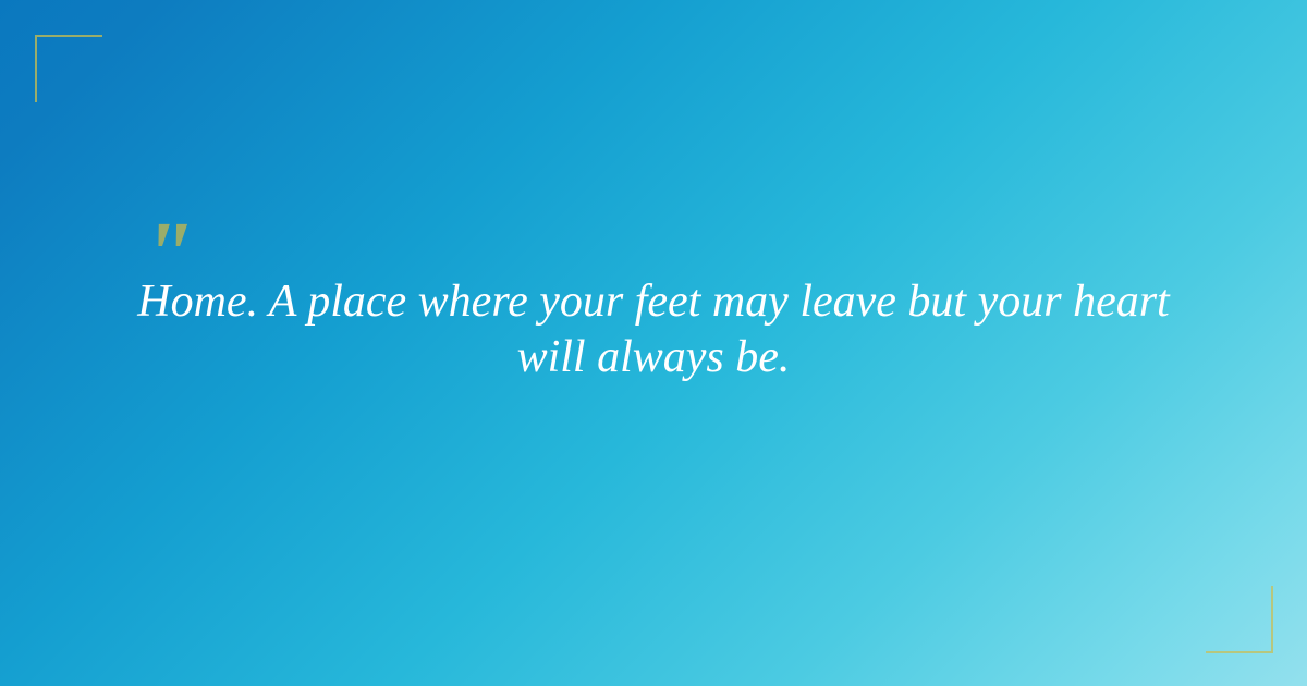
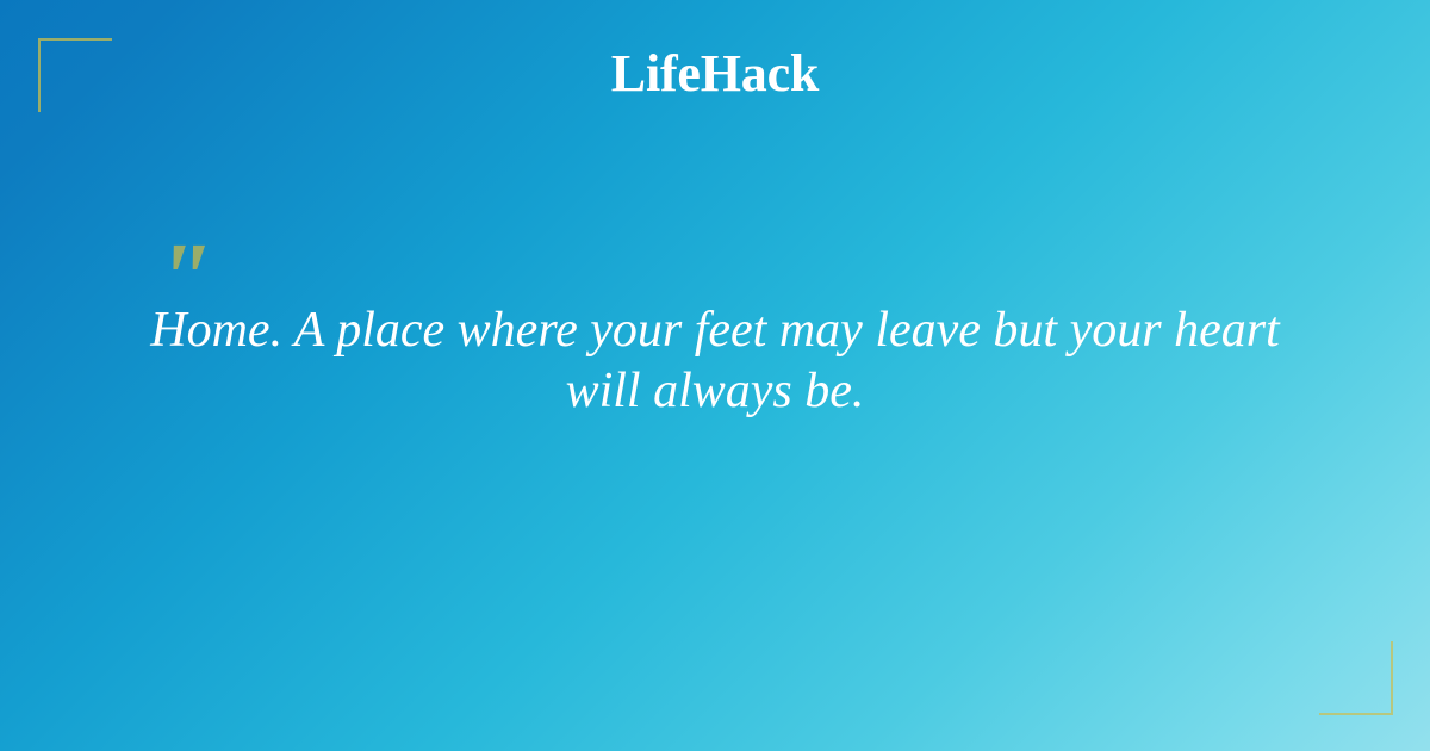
+ LifeHack
  "
  Home. A place where your feet may leave but your heart will always be.
